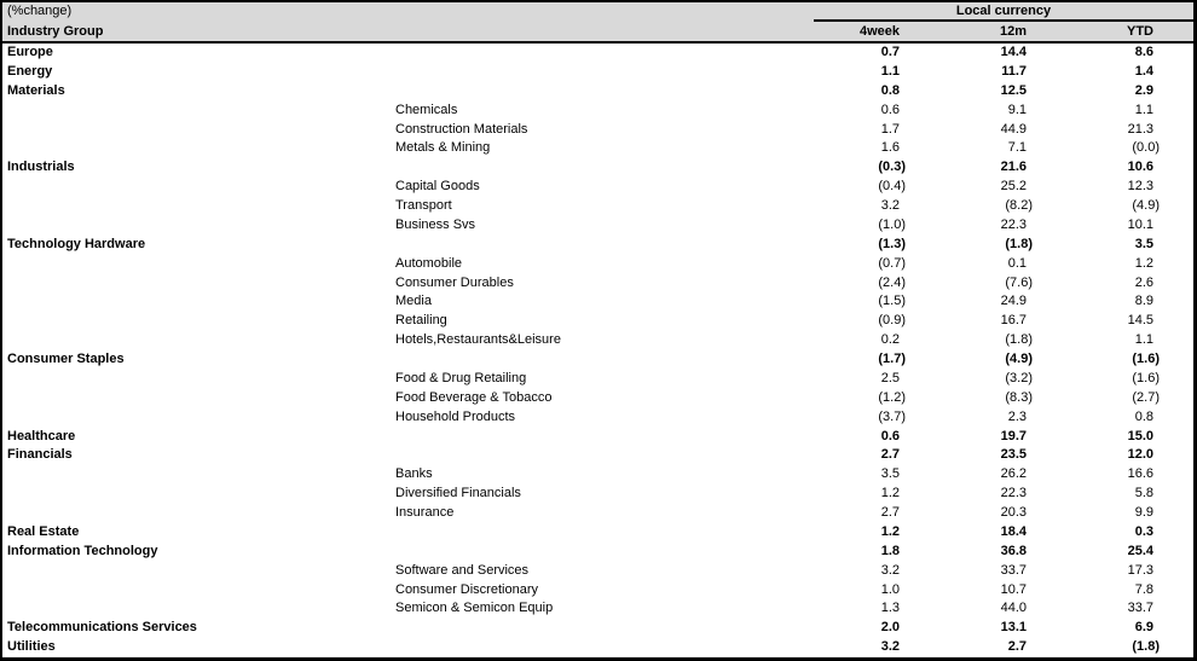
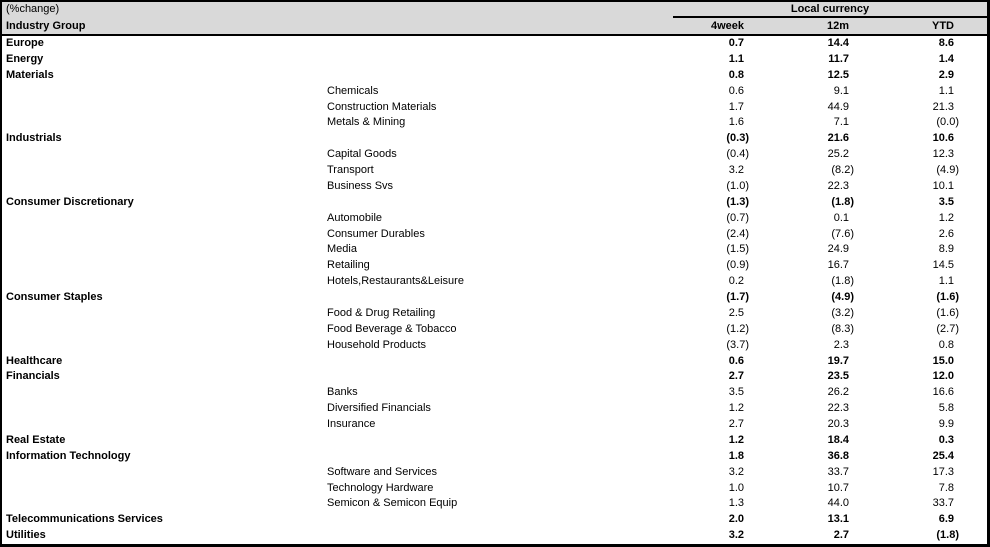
  (%change)
  Local currency
  Industry Group
  4week
  12m
  YTD
  Europe
  0.7
  14.4
  8.6
  Energy
  1.1
  11.7
  1.4
  Materials
  0.8
  12.5
  2.9
  Chemicals
  0.6
  9.1
  1.1
  Construction Materials
  1.7
  44.9
  21.3
  Metals & Mining
  1.6
  7.1
  (0.0)
  Industrials
  (0.3)
  21.6
  10.6
  Capital Goods
  (0.4)
  25.2
  12.3
  Transport
  3.2
  (8.2)
  (4.9)
  Business Svs
  (1.0)
  22.3
  10.1
- Technology Hardware
+ Consumer Discretionary
  (1.3)
  (1.8)
  3.5
  Automobile
  (0.7)
  0.1
  1.2
  Consumer Durables
  (2.4)
  (7.6)
  2.6
  Media
  (1.5)
  24.9
  8.9
  Retailing
  (0.9)
  16.7
  14.5
  Hotels,Restaurants&Leisure
  0.2
  (1.8)
  1.1
  Consumer Staples
  (1.7)
  (4.9)
  (1.6)
  Food & Drug Retailing
  2.5
  (3.2)
  (1.6)
  Food Beverage & Tobacco
  (1.2)
  (8.3)
  (2.7)
  Household Products
  (3.7)
  2.3
  0.8
  Healthcare
  0.6
  19.7
  15.0
  Financials
  2.7
  23.5
  12.0
  Banks
  3.5
  26.2
  16.6
  Diversified Financials
  1.2
  22.3
  5.8
  Insurance
  2.7
  20.3
  9.9
  Real Estate
  1.2
  18.4
  0.3
  Information Technology
  1.8
  36.8
  25.4
  Software and Services
  3.2
  33.7
  17.3
- Consumer Discretionary
+ Technology Hardware
  1.0
  10.7
  7.8
  Semicon & Semicon Equip
  1.3
  44.0
  33.7
  Telecommunications Services
  2.0
  13.1
  6.9
  Utilities
  3.2
  2.7
  (1.8)
